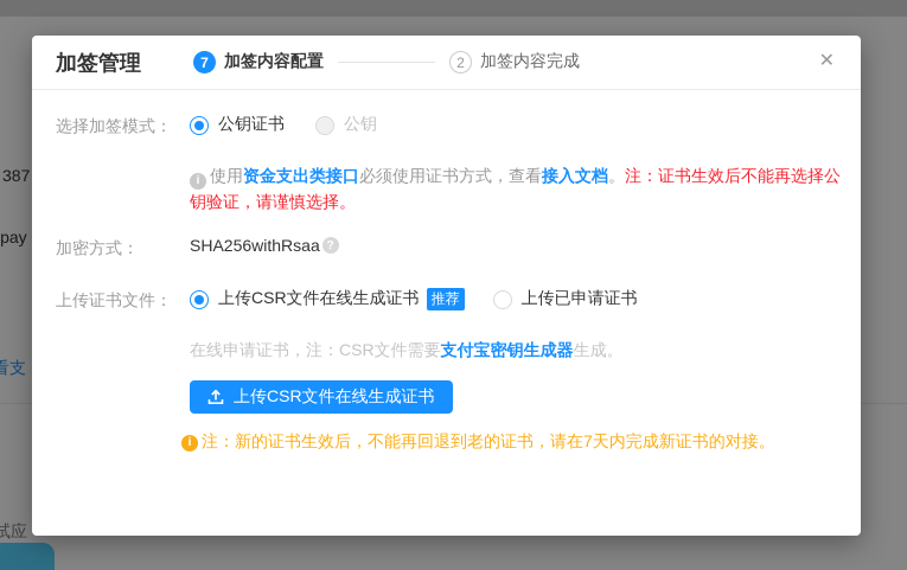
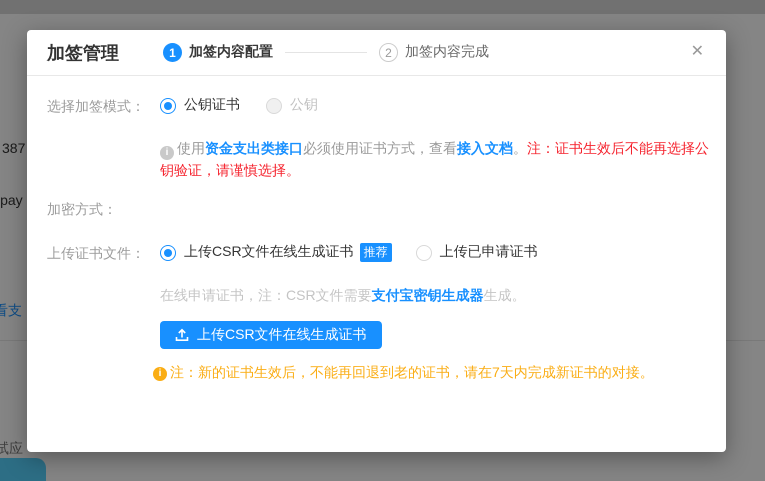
  387
  pay
  看支
  试应
  加签管理
- 7
+ 1
  加签内容配置
  2
  加签内容完成
  ✕
  选择加签模式：
  公钥证书
  公钥
  i 使用资金支出类接口必须使用证书方式，查看接入文档。注：证书生效后不能再选择公钥验证，请谨慎选择。
  加密方式：
- SHA256withRsaa
- ?
  上传证书文件：
  上传CSR文件在线生成证书
  推荐
  上传已申请证书
  在线申请证书，注：CSR文件需要支付宝密钥生成器生成。
  上传CSR文件在线生成证书
  i
  注：新的证书生效后，不能再回退到老的证书，请在7天内完成新证书的对接。
